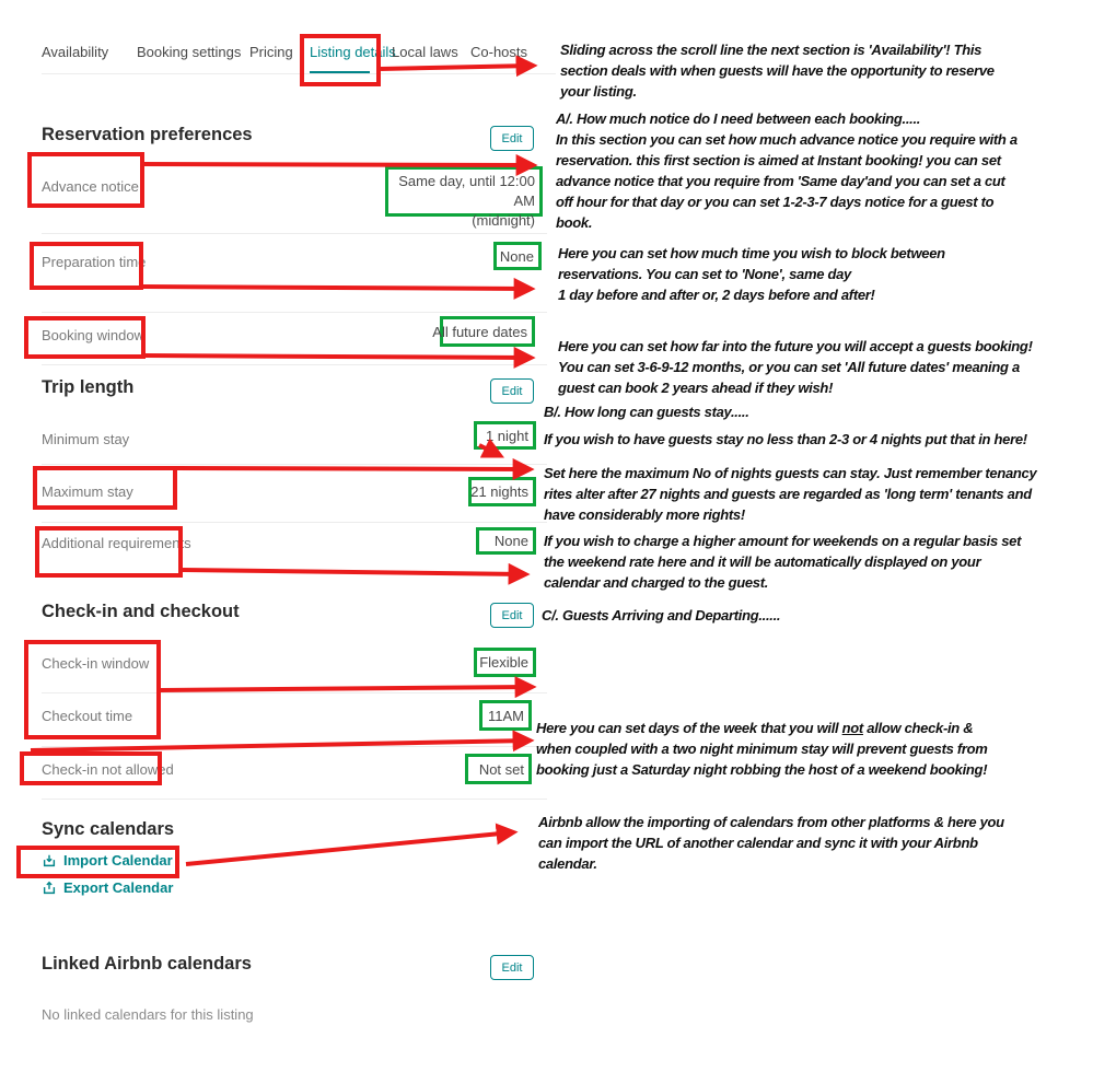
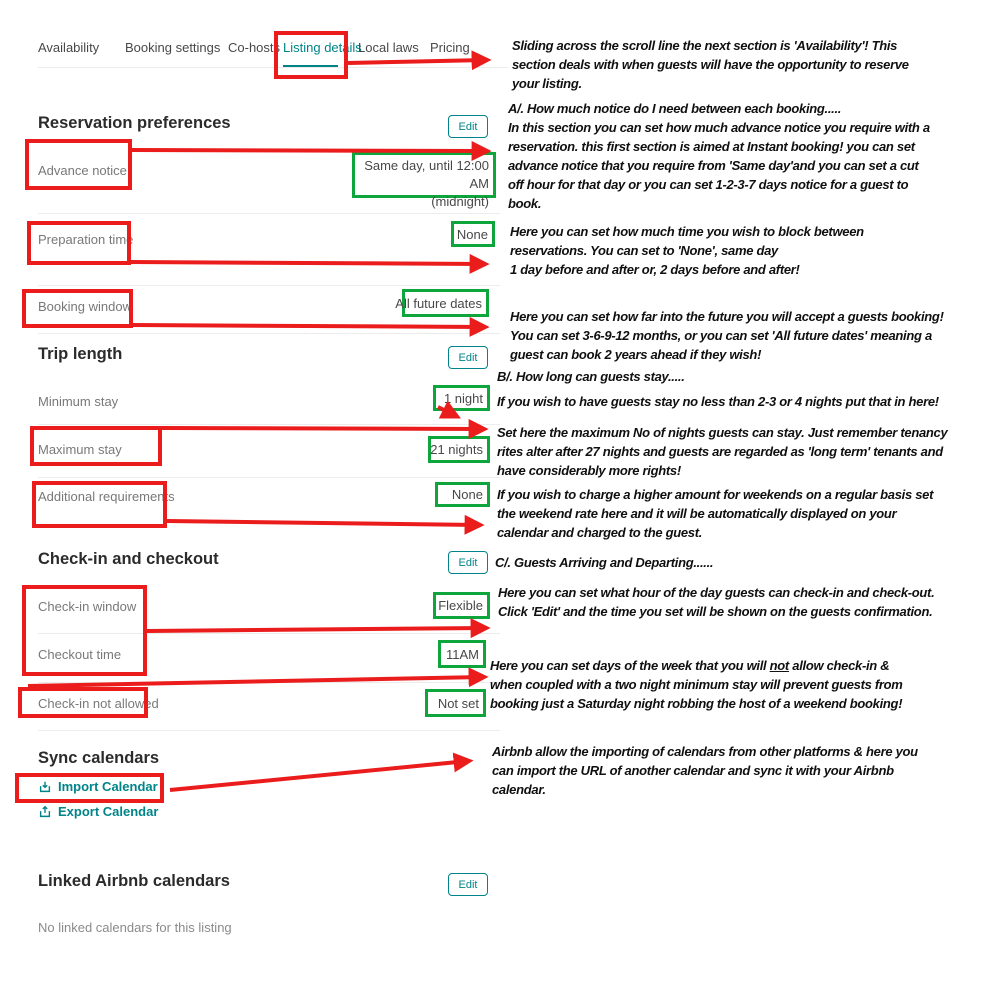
  Availability
  Booking settings
- Pricing
+ Co-hosts
  Listing details
  Local laws
- Co-hosts
+ Pricing
  Reservation preferences
  Edit
  Advance notice
  Same day, until 12:00 AM
  (midnight)
  Preparation time
  None
  Booking window
  ll future dates
  Trip length
  Edit
  Minimum stay
  1 night
  Maximum stay
  21 nights
  Additional requirements
  None
  Check-in and checkout
  Edit
  Check-in window
  Flexible
  Checkout time
  11AM
  Check-in not allowed
  Not set
  Sync calendars
  Import Calendar
  Export Calendar
  Linked Airbnb calendars
  Edit
  No linked calendars for this listing
  Sliding across the scroll line the next section is 'Availability'! This
  section deals with when guests will have the opportunity to reserve
  your listing.
  A/. How much notice do I need between each booking.....
  In this section you can set how much advance notice you require with a
  reservation. this first section is aimed at Instant booking! you can set
  advance notice that you require from 'Same day'and you can set a cut
  off hour for that day or you can set 1-2-3-7 days notice for a guest to
  book.
  Here you can set how much time you wish to block between
  reservations. You can set to 'None', same day
  1 day before and after or, 2 days before and after!
  Here you can set how far into the future you will accept a guests booking!
  You can set 3-6-9-12 months, or you can set 'All future dates' meaning a
  guest can book 2 years ahead if they wish!
  B/. How long can guests stay.....
  If you wish to have guests stay no less than 2-3 or 4 nights put that in here!
  Set here the maximum No of nights guests can stay. Just remember tenancy
  rites alter after 27 nights and guests are regarded as 'long term' tenants and
  have considerably more rights!
  If you wish to charge a higher amount for weekends on a regular basis set
  the weekend rate here and it will be automatically displayed on your
  calendar and charged to the guest.
  C/. Guests Arriving and Departing......
+ Here you can set what hour of the day guests can check-in and check-out.
+ Click 'Edit' and the time you set will be shown on the guests confirmation.
  Here you can set days of the week that you will not allow check-in &
  when coupled with a two night minimum stay will prevent guests from
  booking just a Saturday night robbing the host of a weekend booking!
  Airbnb allow the importing of calendars from other platforms & here you
  can import the URL of another calendar and sync it with your Airbnb
  calendar.
